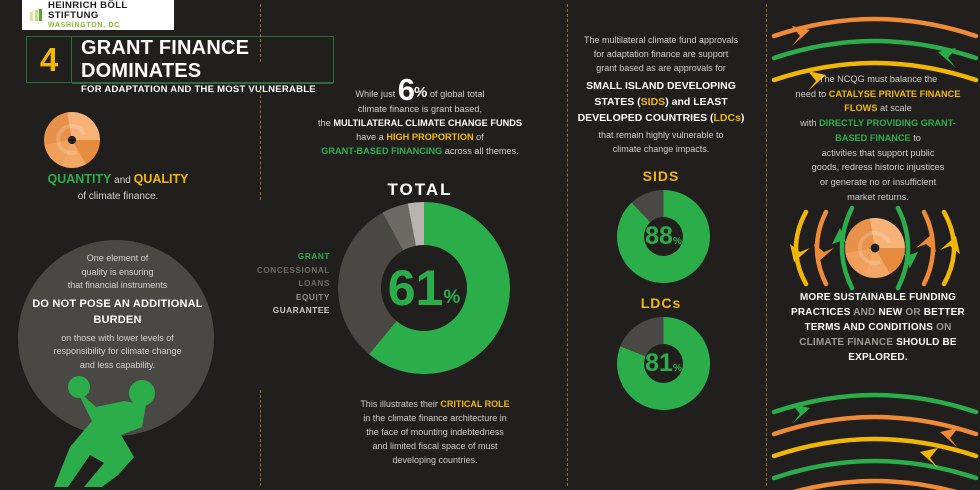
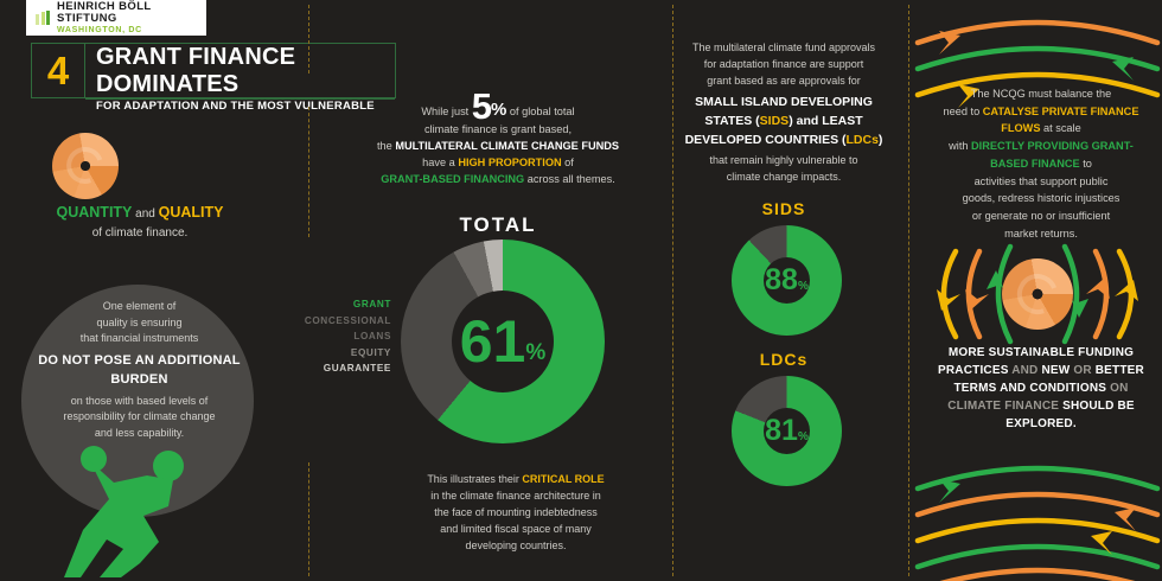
  HEINRICH BÖLL STIFTUNG
  4
  GRANT FINANCE DOMINATES
  FOR ADAPTATION AND THE MOST VULNERABLE
  QUANTITY and QUALITY
  of climate finance.
  One element of
  quality is ensuring
  that financial instruments
  DO NOT POSE AN ADDITIONAL BURDEN
- on those with lower levels of
+ on those with based levels of
  responsibility for climate change
  and less capability.
- While just 6% of global total
+ While just 5% of global total
  climate finance is grant based,
  the MULTILATERAL CLIMATE CHANGE FUNDS
  have a HIGH PROPORTION of
  GRANT-BASED FINANCING across all themes.
  TOTAL
  GRANT
  CONCESSIONAL LOANS
  EQUITY
  GUARANTEE
  61
  %
  This illustrates their CRITICAL ROLE
  in the climate finance architecture in
  the face of mounting indebtedness
- and limited fiscal space of must
+ and limited fiscal space of many
  developing countries.
  The multilateral climate fund approvals
  for adaptation finance are support
  grant based as are approvals for
  SMALL ISLAND DEVELOPING STATES (SIDS) and LEAST DEVELOPED COUNTRIES (LDCs)
  that remain highly vulnerable to
  climate change impacts.
  SIDS
  88
  %
  LDCs
  81
  %
  The NCQG must balance the
  need to CATALYSE PRIVATE FINANCE FLOWS at scale
  with DIRECTLY PROVIDING GRANT-BASED FINANCE to
  activities that support public
  goods, redress historic injustices
  or generate no or insufficient
  market returns.
  MORE SUSTAINABLE FUNDING PRACTICES AND NEW OR BETTER TERMS AND CONDITIONS ON CLIMATE FINANCE SHOULD BE EXPLORED.
